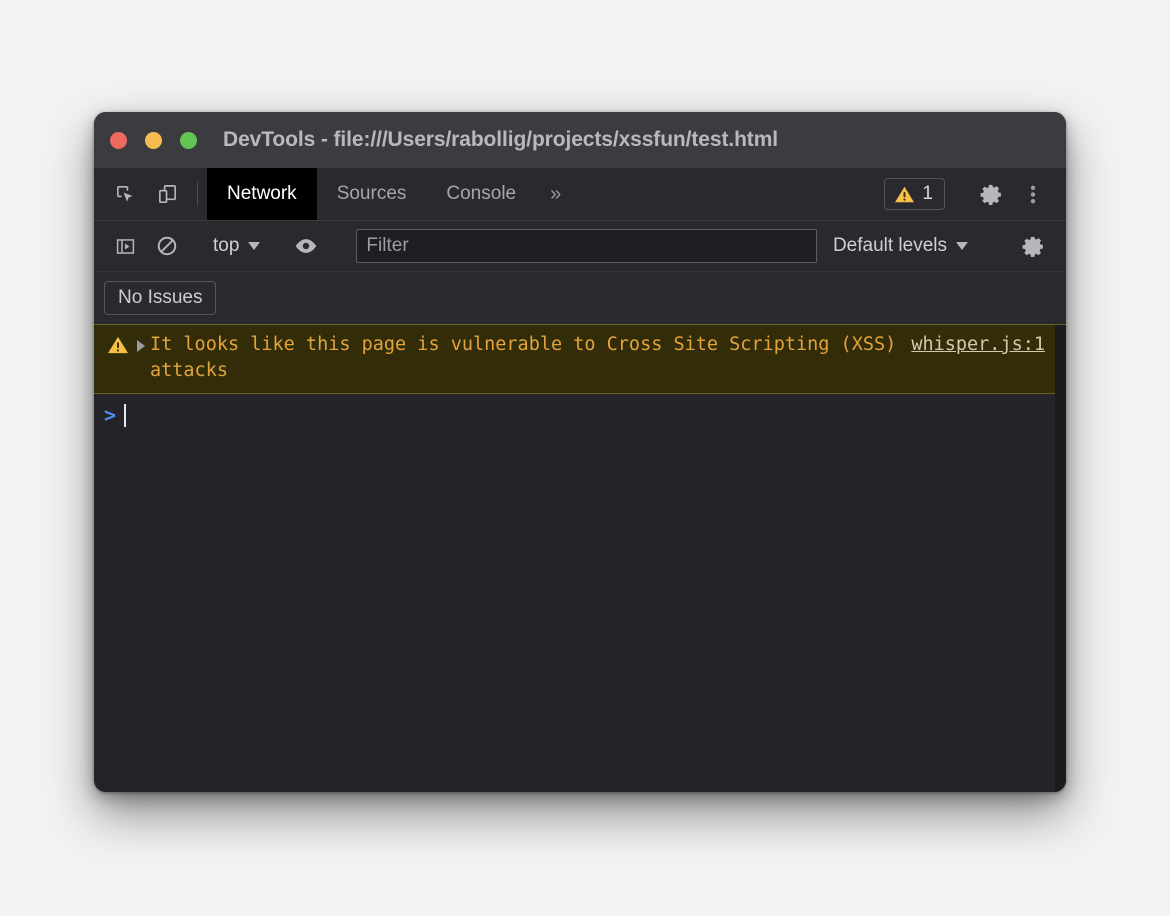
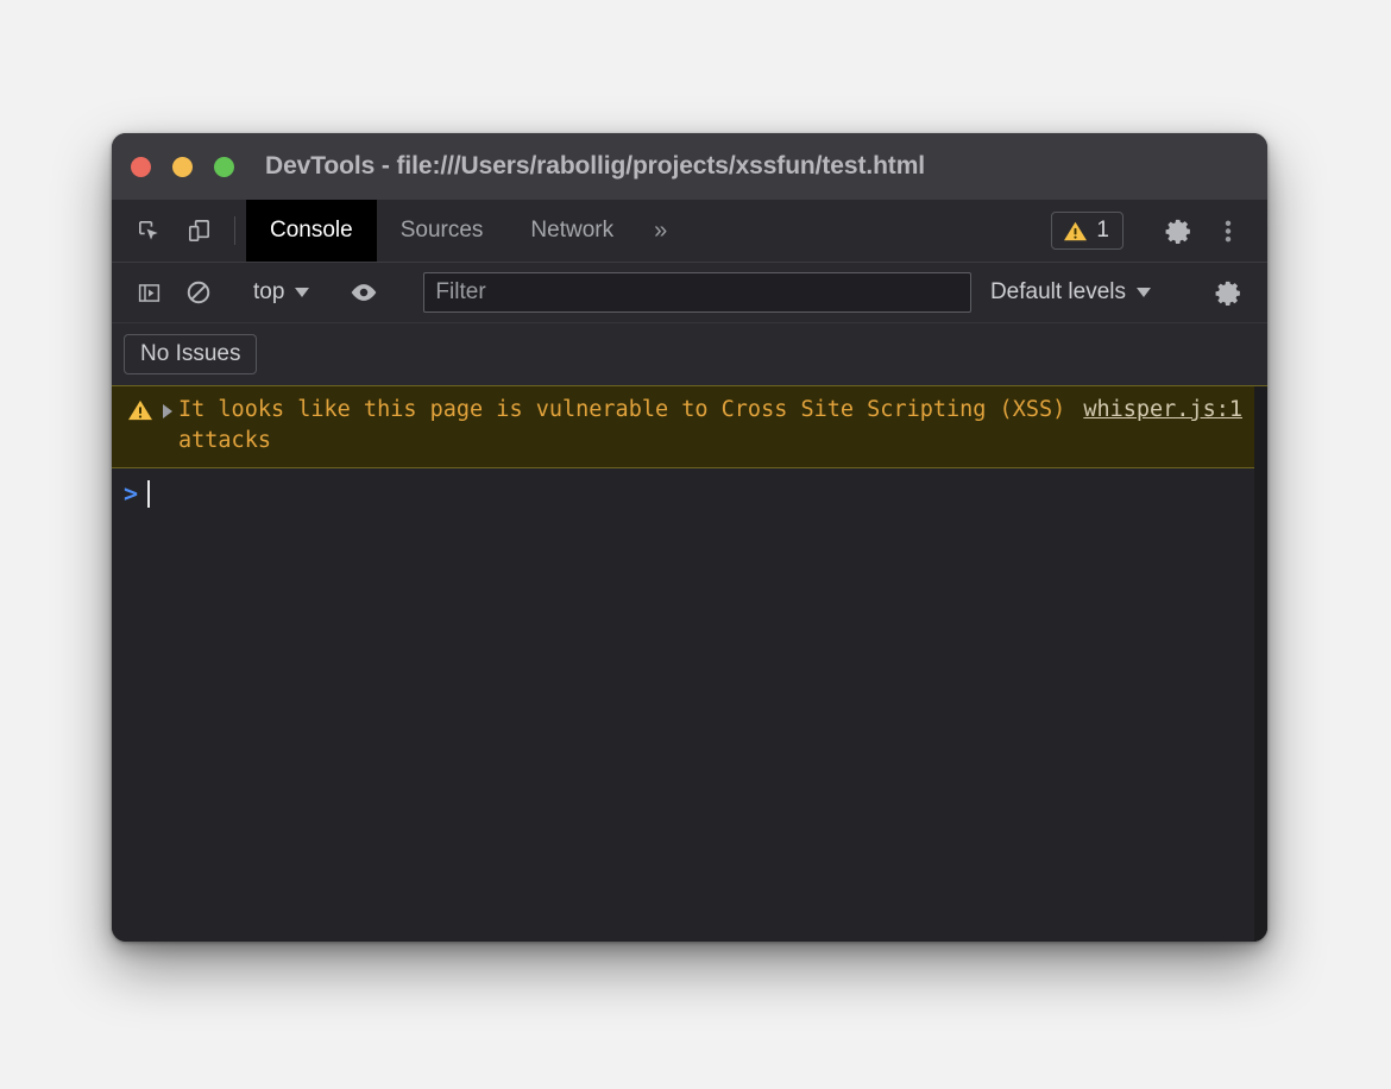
  DevTools - file:///Users/rabollig/projects/xssfun/test.html
- Network
+ Console
  Sources
- Console
+ Network
  »
  1
  top
  Filter
  Default levels
  No Issues
  It looks like this page is vulnerable to Cross Site Scripting (XSS) attacks
  whisper.js:1
  >
